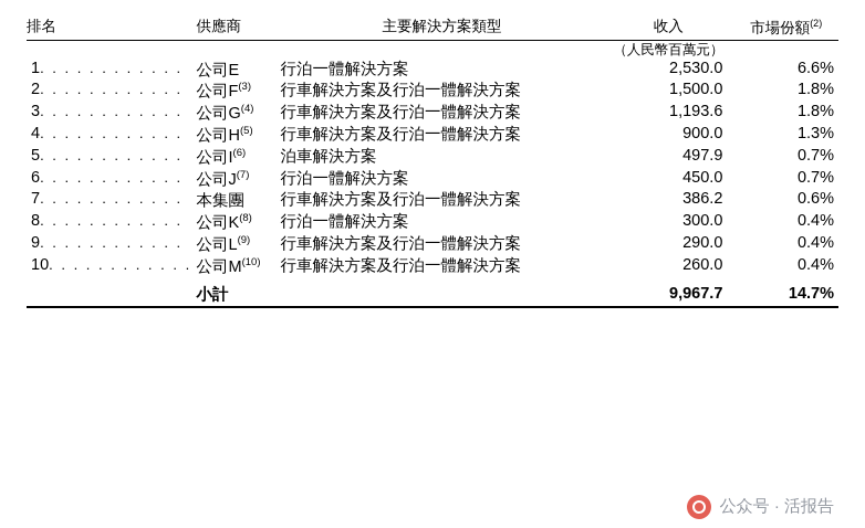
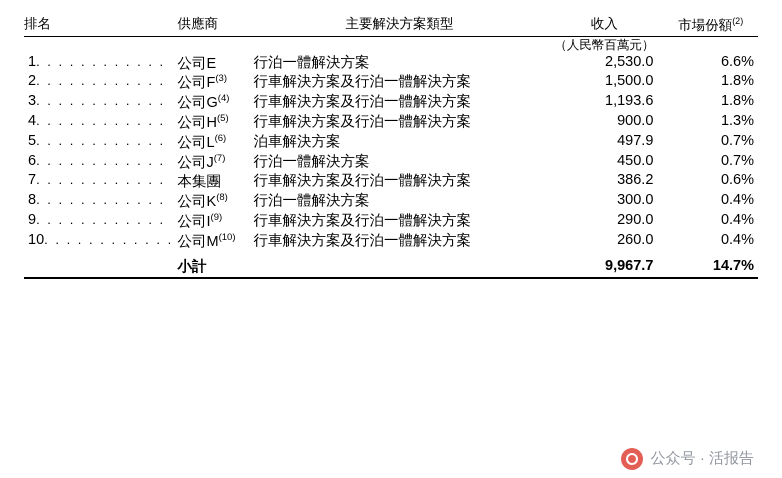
  排名	供應商	主要解決方案類型	收入	市場份額(2)
  			（人民幣百萬元）
  1. . . . . . . . . . . .	公司E	行泊一體解決方案	2,530.0	6.6%
  2. . . . . . . . . . . .	公司F(3)	行車解決方案及行泊一體解決方案	1,500.0	1.8%
  3. . . . . . . . . . . .	公司G(4)	行車解決方案及行泊一體解決方案	1,193.6	1.8%
  4. . . . . . . . . . . .	公司H(5)	行車解決方案及行泊一體解決方案	900.0	1.3%
- 5. . . . . . . . . . . .	公司I(6)	泊車解決方案	497.9	0.7%
+ 5. . . . . . . . . . . .	公司L(6)	泊車解決方案	497.9	0.7%
  6. . . . . . . . . . . .	公司J(7)	行泊一體解決方案	450.0	0.7%
  7. . . . . . . . . . . .	本集團	行車解決方案及行泊一體解決方案	386.2	0.6%
  8. . . . . . . . . . . .	公司K(8)	行泊一體解決方案	300.0	0.4%
- 9. . . . . . . . . . . .	公司L(9)	行車解決方案及行泊一體解決方案	290.0	0.4%
+ 9. . . . . . . . . . . .	公司I(9)	行車解決方案及行泊一體解決方案	290.0	0.4%
  10. . . . . . . . . . . .	公司M(10)	行車解決方案及行泊一體解決方案	260.0	0.4%
  	小計		9,967.7	14.7%
  公众号 · 活报告
